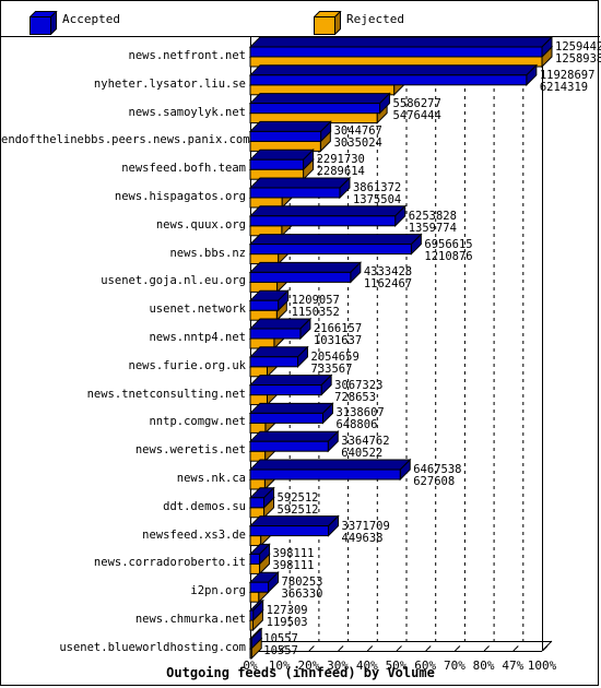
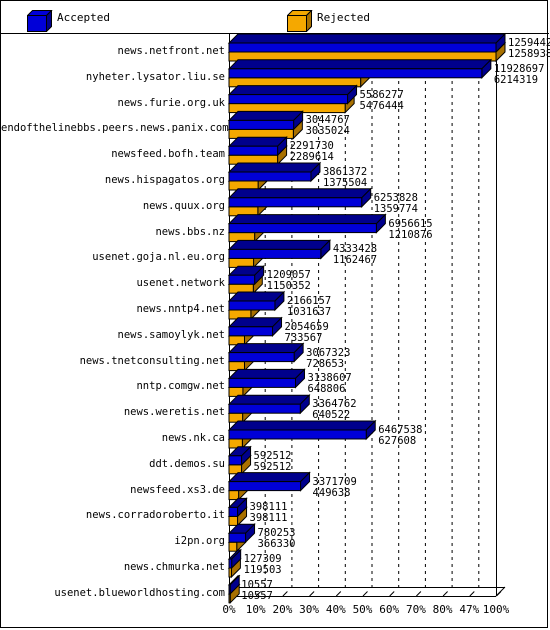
  Accepted
  Rejected
  news.netfront.net
  nyheter.lysator.liu.se
- news.samoylyk.net
+ news.furie.org.uk
  endofthelinebbs.peers.news.panix.com
  newsfeed.bofh.team
  news.hispagatos.org
  news.quux.org
  news.bbs.nz
  usenet.goja.nl.eu.org
  usenet.network
  news.nntp4.net
- news.furie.org.uk
+ news.samoylyk.net
  news.tnetconsulting.net
  nntp.comgw.net
  news.weretis.net
  news.nk.ca
  ddt.demos.su
  newsfeed.xs3.de
  news.corradoroberto.it
  i2pn.org
  news.chmurka.net
  usenet.blueworldhosting.com
  1259442
  1258938
  11928697
  6214319
  5586277
  5476444
  3044767
  3035024
  2291730
  2289614
  3861372
  1375504
  6253828
  1359774
  6956615
  1210876
  4333428
  1162467
  1209057
  1150352
  2166157
  1031637
  2054659
  733567
  3067323
  728653
  3138607
  648806
  3364762
  640522
  6467538
  627608
  592512
  592512
  3371709
  449638
  398111
  398111
  780253
  366330
  127309
  119503
  10557
  10557
  0%
  10%
  20%
  30%
  40%
  50%
  60%
  70%
  80%
  47%
  100%
- Outgoing feeds (innfeed) by Volume
